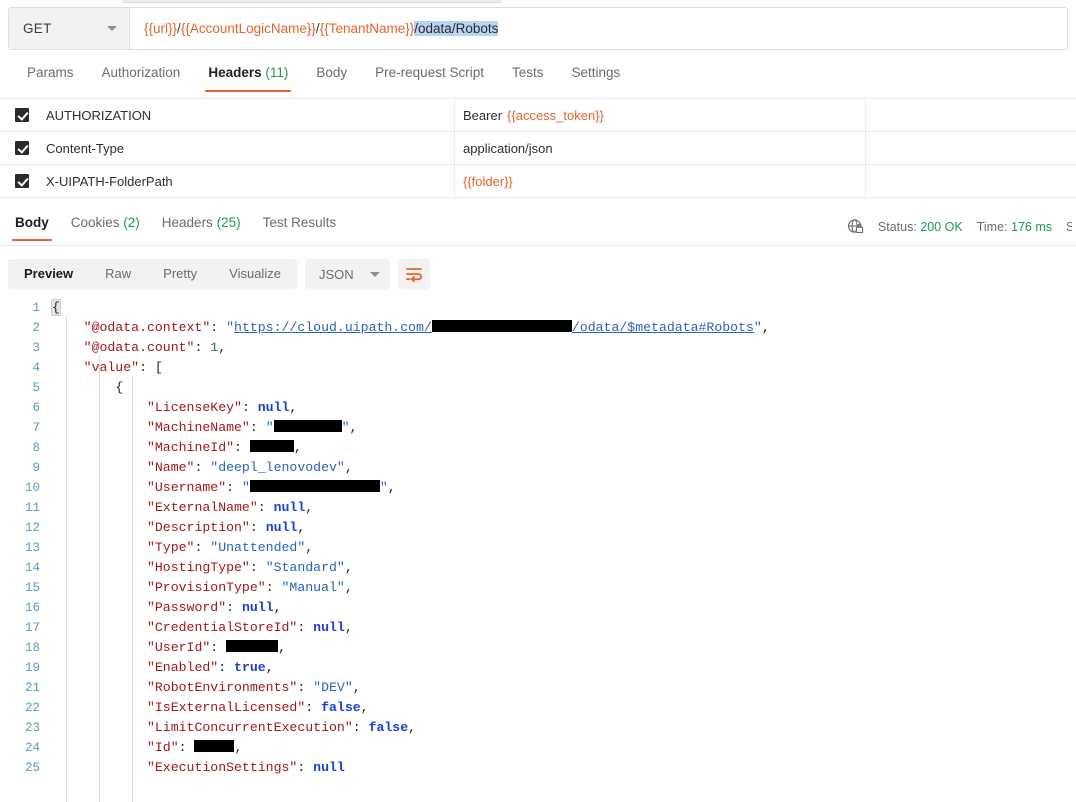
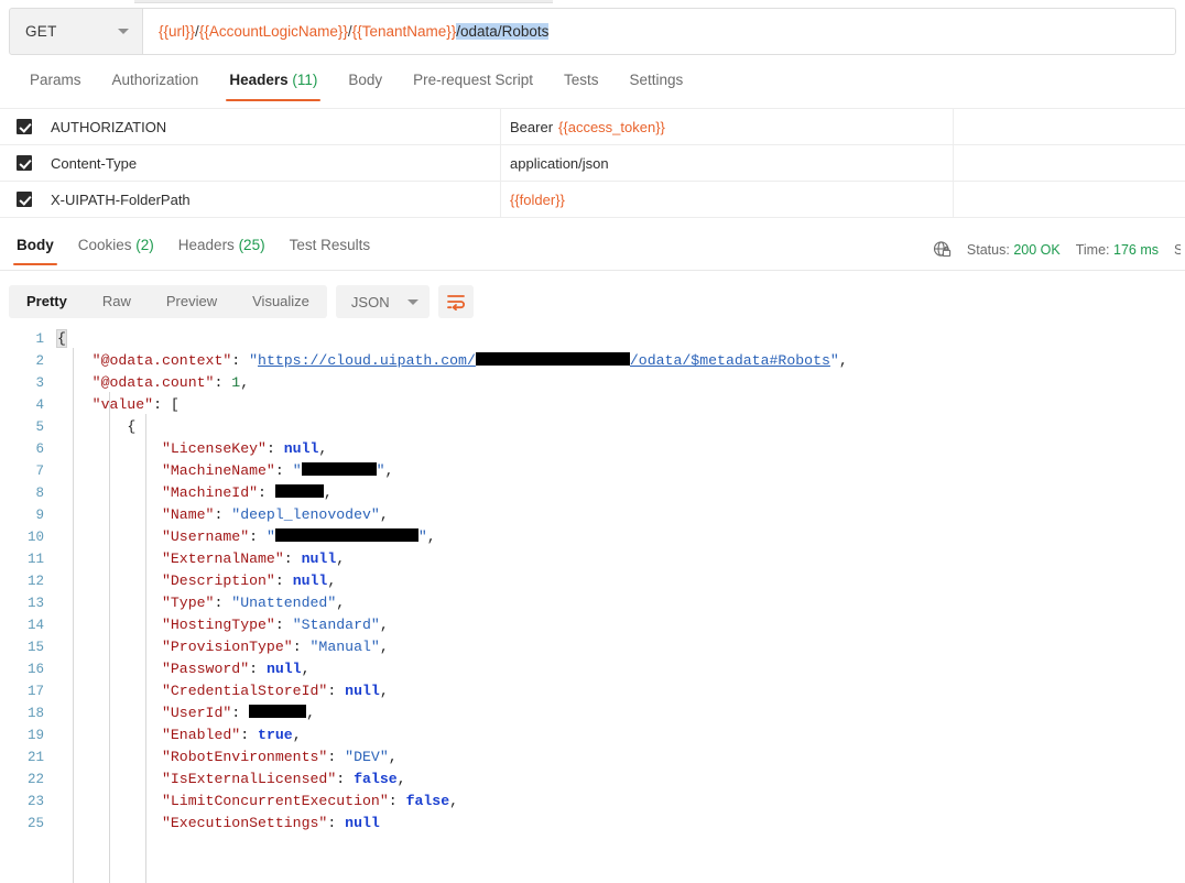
  GET
  {{url}}/{{AccountLogicName}}/{{TenantName}}/odata/Robots
  Params
  Authorization
  Headers (11)
  Body
  Pre-request Script
  Tests
  Settings
  AUTHORIZATION
  Bearer
  {{access_token}}
  Content-Type
  application/json
  X-UIPATH-FolderPath
  {{folder}}
  Body
  Cookies (2)
  Headers (25)
  Test Results
  Status: 200 OK
  Time: 176 ms
  S
- Preview
+ Pretty
  Raw
- Pretty
+ Preview
  Visualize
  JSON
  1
  {
  2
  "@odata.context": "https://cloud.uipath.com/ /odata/$metadata#Robots",
  3
  "@odata.count": 1,
  4
  "value": [
  5
  {
  6
  "LicenseKey": null,
  7
  "MachineName": " ",
  8
  "MachineId": ,
  9
  "Name": "deepl_lenovodev",
  10
  "Username": " ",
  11
  "ExternalName": null,
  12
  "Description": null,
  13
  "Type": "Unattended",
  14
  "HostingType": "Standard",
  15
  "ProvisionType": "Manual",
  16
  "Password": null,
  17
  "CredentialStoreId": null,
  18
  "UserId": ,
  19
  "Enabled": true,
  21
  "RobotEnvironments": "DEV",
  22
  "IsExternalLicensed": false,
  23
  "LimitConcurrentExecution": false,
- 24
- "Id": ,
  25
  "ExecutionSettings": null
